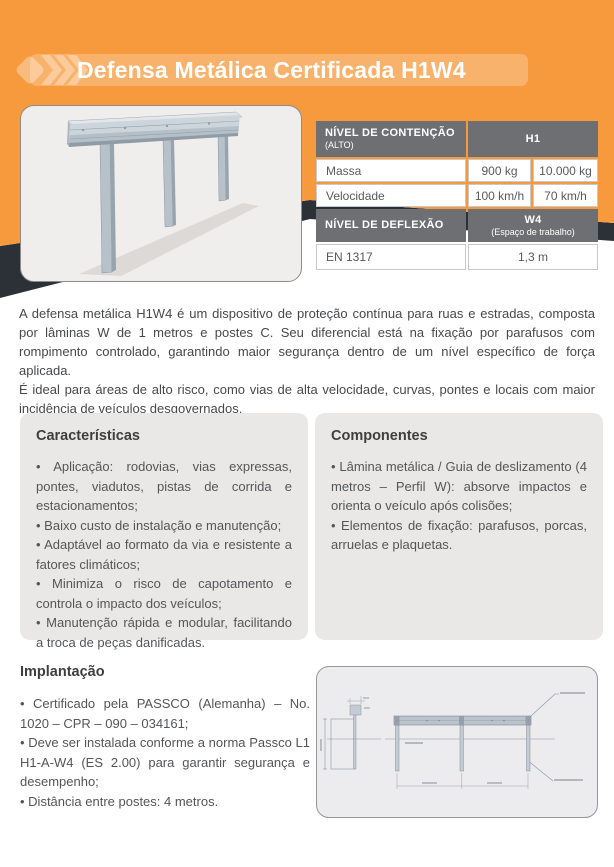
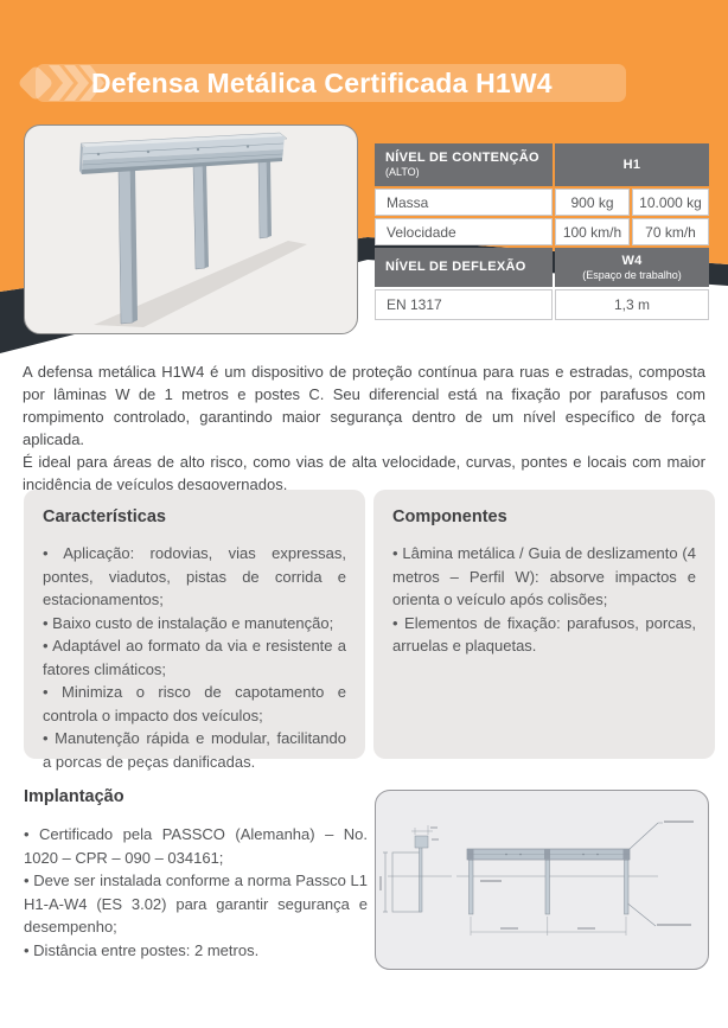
  Defensa Metálica Certificada H1W4
  NÍVEL DE CONTENÇÃO
  (ALTO)
  H1
  Massa
  900 kg
  10.000 kg
  Velocidade
  100 km/h
  70 km/h
  NÍVEL DE DEFLEXÃO
  W4
  (Espaço de trabalho)
  EN 1317
  1,3 m
  A defensa metálica H1W4 é um dispositivo de proteção contínua para ruas e estradas, composta por lâminas W de 1 metros e postes C. Seu diferencial está na fixação por parafusos com rompimento controlado, garantindo maior segurança dentro de um nível específico de força aplicada.
  É ideal para áreas de alto risco, como vias de alta velocidade, curvas, pontes e locais com maior incidência de veículos desgovernados.
  Características
  • Aplicação: rodovias, vias expressas, pontes, viadutos, pistas de corrida e estacionamentos;
  • Baixo custo de instalação e manutenção;
  • Adaptável ao formato da via e resistente a fatores climáticos;
  • Minimiza o risco de capotamento e controla o impacto dos veículos;
- • Manutenção rápida e modular, facilitando a troca de peças danificadas.
+ • Manutenção rápida e modular, facilitando a porcas de peças danificadas.
  Componentes
  • Lâmina metálica / Guia de deslizamento (4 metros – Perfil W): absorve impactos e orienta o veículo após colisões;
  • Elementos de fixação: parafusos, porcas, arruelas e plaquetas.
  Implantação
  • Certificado pela PASSCO (Alemanha) – No. 1020 – CPR – 090 – 034161;
- • Deve ser instalada conforme a norma Passco L1 H1-A-W4 (ES 2.00) para garantir segurança e desempenho;
+ • Deve ser instalada conforme a norma Passco L1 H1-A-W4 (ES 3.02) para garantir segurança e desempenho;
- • Distância entre postes: 4 metros.
+ • Distância entre postes: 2 metros.
